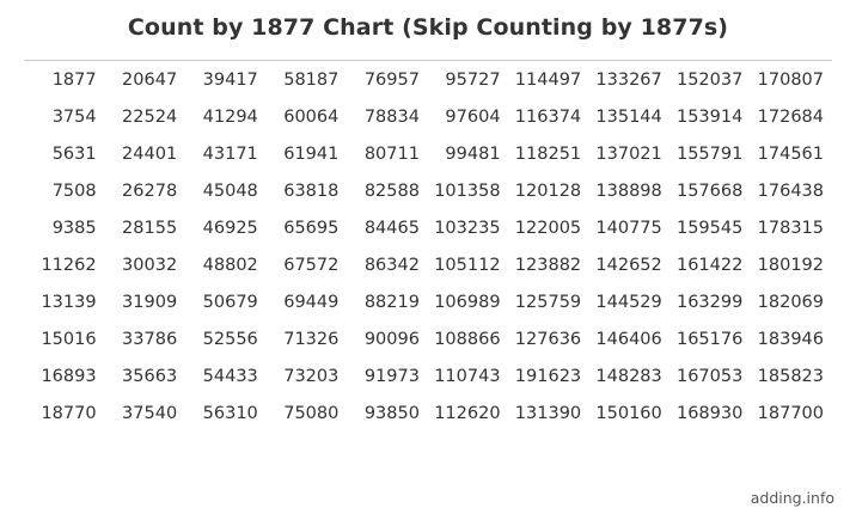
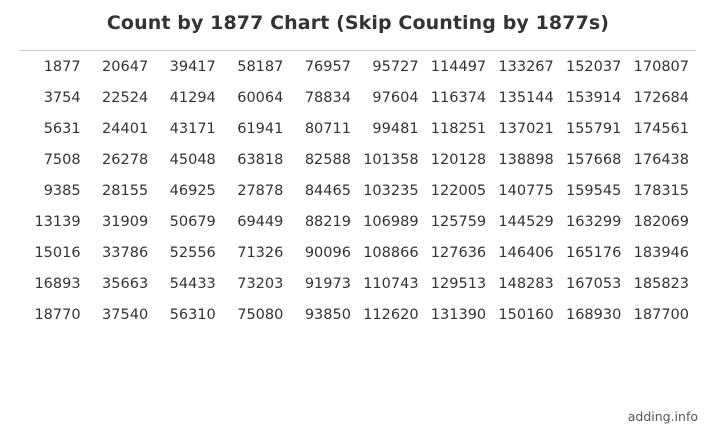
  Count by 1877 Chart (Skip Counting by 1877s)
  1877	20647	39417	58187	76957	95727	114497	133267	152037	170807
  3754	22524	41294	60064	78834	97604	116374	135144	153914	172684
  5631	24401	43171	61941	80711	99481	118251	137021	155791	174561
  7508	26278	45048	63818	82588	101358	120128	138898	157668	176438
- 9385	28155	46925	65695	84465	103235	122005	140775	159545	178315
+ 9385	28155	46925	27878	84465	103235	122005	140775	159545	178315
- 11262	30032	48802	67572	86342	105112	123882	142652	161422	180192
  13139	31909	50679	69449	88219	106989	125759	144529	163299	182069
  15016	33786	52556	71326	90096	108866	127636	146406	165176	183946
- 16893	35663	54433	73203	91973	110743	191623	148283	167053	185823
+ 16893	35663	54433	73203	91973	110743	129513	148283	167053	185823
  18770	37540	56310	75080	93850	112620	131390	150160	168930	187700
  adding.info
